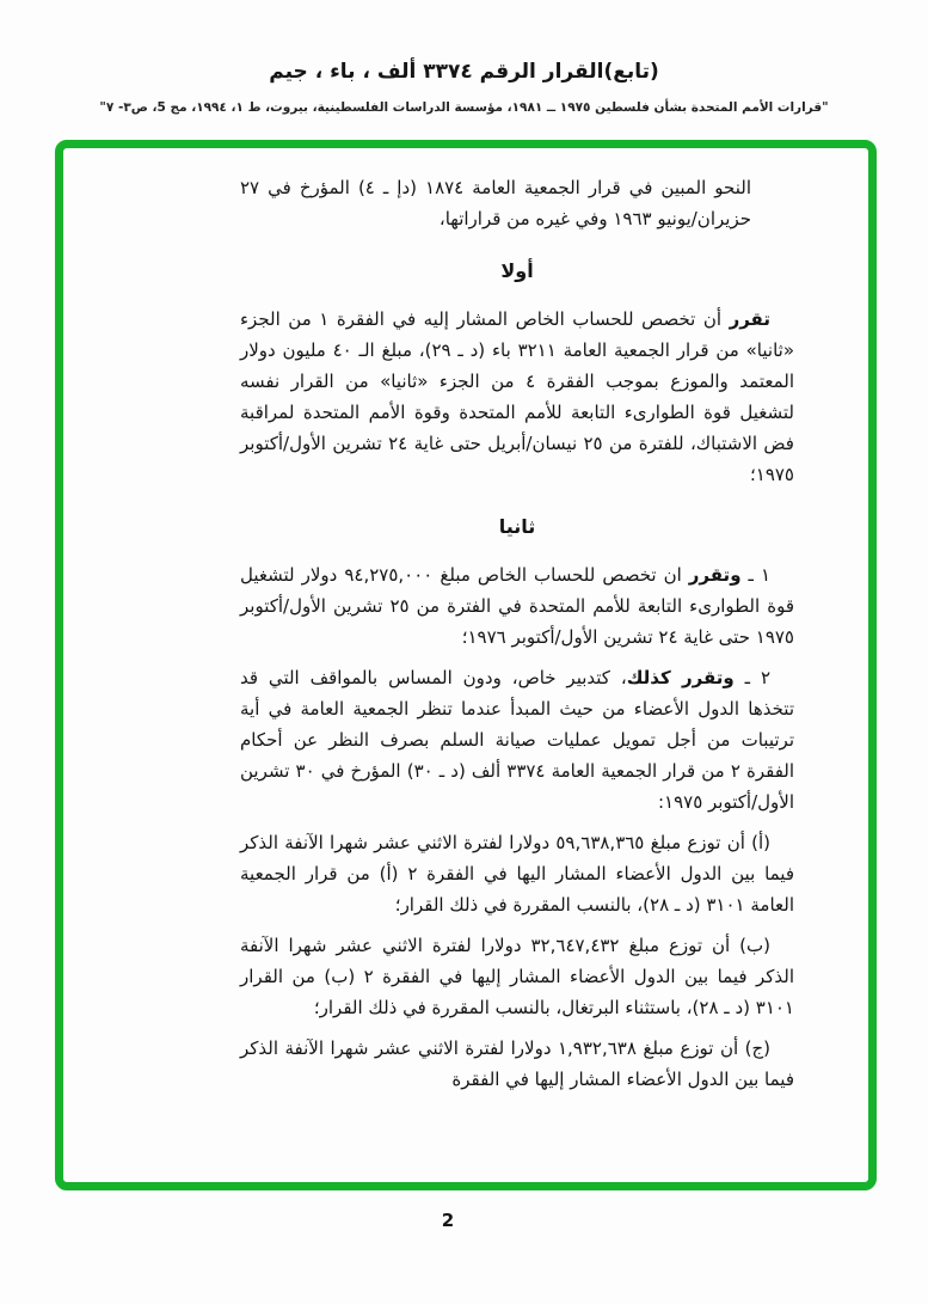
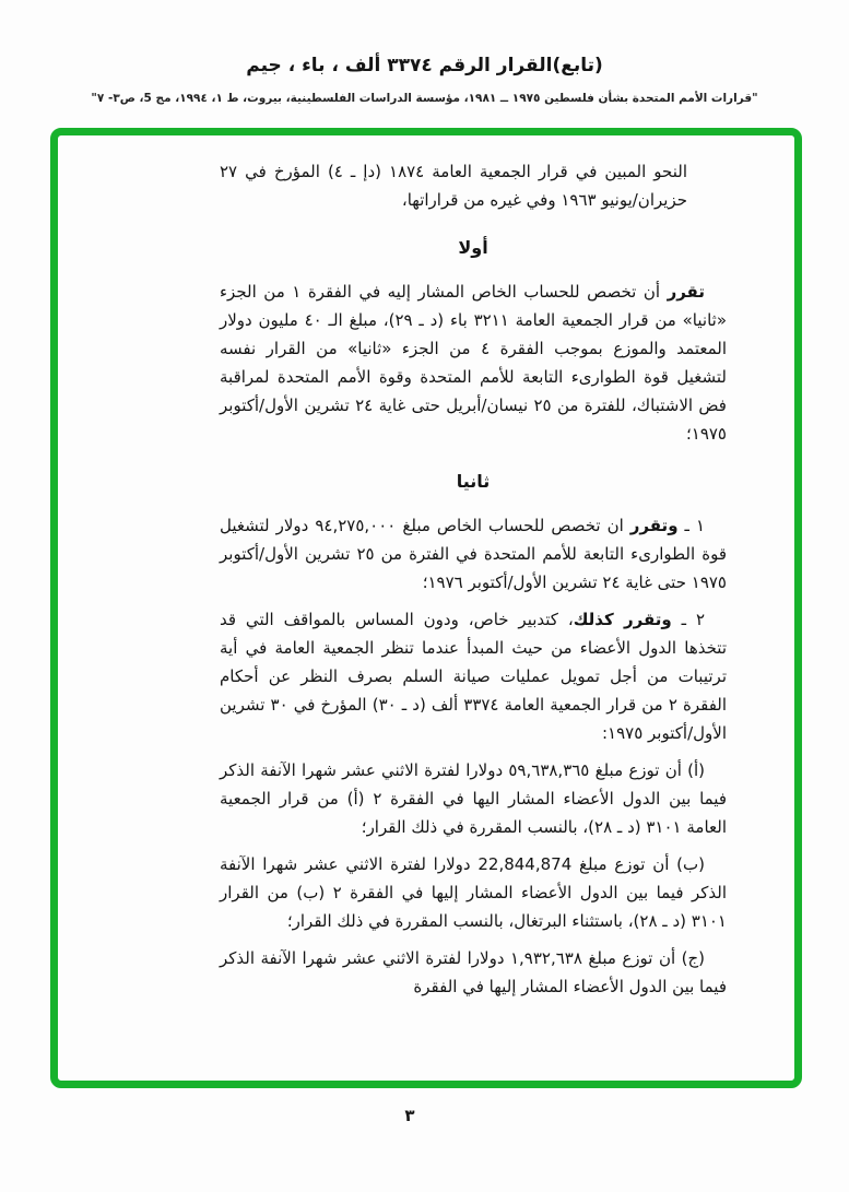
  (تابع)القرار الرقم ٣٣٧٤ ألف ، باء ، جيم
  "قرارات الأمم المتحدة بشأن فلسطين ١٩٧٥ ــ ١٩٨١، مؤسسة الدراسات الفلسطينية، بيروت، ط ١، ١٩٩٤، مج 5، ص٣- ٧"
  النحو المبين في قرار الجمعية العامة ١٨٧٤ (دإ ـ ٤) المؤرخ في ٢٧ حزيران/يونيو ١٩٦٣ وفي غيره من قراراتها،
  أولا
  تقرر أن تخصص للحساب الخاص المشار إليه في الفقرة ١ من الجزء «ثانيا» من قرار الجمعية العامة ٣٢١١ باء (د ـ ٢٩)، مبلغ الـ ٤٠ مليون دولار المعتمد والموزع بموجب الفقرة ٤ من الجزء «ثانيا» من القرار نفسه لتشغيل قوة الطوارىء التابعة للأمم المتحدة وقوة الأمم المتحدة لمراقبة فض الاشتباك، للفترة من ٢٥ نيسان/أبريل حتى غاية ٢٤ تشرين الأول/أكتوبر ١٩٧٥؛
  ثانيا
  ١ ـ وتقرر ان تخصص للحساب الخاص مبلغ ٩٤,٢٧٥,٠٠٠ دولار لتشغيل قوة الطوارىء التابعة للأمم المتحدة في الفترة من ٢٥ تشرين الأول/أكتوبر ١٩٧٥ حتى غاية ٢٤ تشرين الأول/أكتوبر ١٩٧٦؛
  ٢ ـ وتقرر كذلك، كتدبير خاص، ودون المساس بالمواقف التي قد تتخذها الدول الأعضاء من حيث المبدأ عندما تنظر الجمعية العامة في أية ترتيبات من أجل تمويل عمليات صيانة السلم بصرف النظر عن أحكام الفقرة ٢ من قرار الجمعية العامة ٣٣٧٤ ألف (د ـ ٣٠) المؤرخ في ٣٠ تشرين الأول/أكتوبر ١٩٧٥:
  (أ) أن توزع مبلغ ٥٩,٦٣٨,٣٦٥ دولارا لفترة الاثني عشر شهرا الآنفة الذكر فيما بين الدول الأعضاء المشار اليها في الفقرة ٢ (أ) من قرار الجمعية العامة ٣١٠١ (د ـ ٢٨)، بالنسب المقررة في ذلك القرار؛
- (ب) أن توزع مبلغ ٣٢,٦٤٧,٤٣٢ دولارا لفترة الاثني عشر شهرا الآنفة الذكر فيما بين الدول الأعضاء المشار إليها في الفقرة ٢ (ب) من القرار ٣١٠١ (د ـ ٢٨)، باستثناء البرتغال، بالنسب المقررة في ذلك القرار؛
+ (ب) أن توزع مبلغ 22,844,874 دولارا لفترة الاثني عشر شهرا الآنفة الذكر فيما بين الدول الأعضاء المشار إليها في الفقرة ٢ (ب) من القرار ٣١٠١ (د ـ ٢٨)، باستثناء البرتغال، بالنسب المقررة في ذلك القرار؛
  (ج) أن توزع مبلغ ١,٩٣٢,٦٣٨ دولارا لفترة الاثني عشر شهرا الآنفة الذكر فيما بين الدول الأعضاء المشار إليها في الفقرة
- 2
+ ٣
